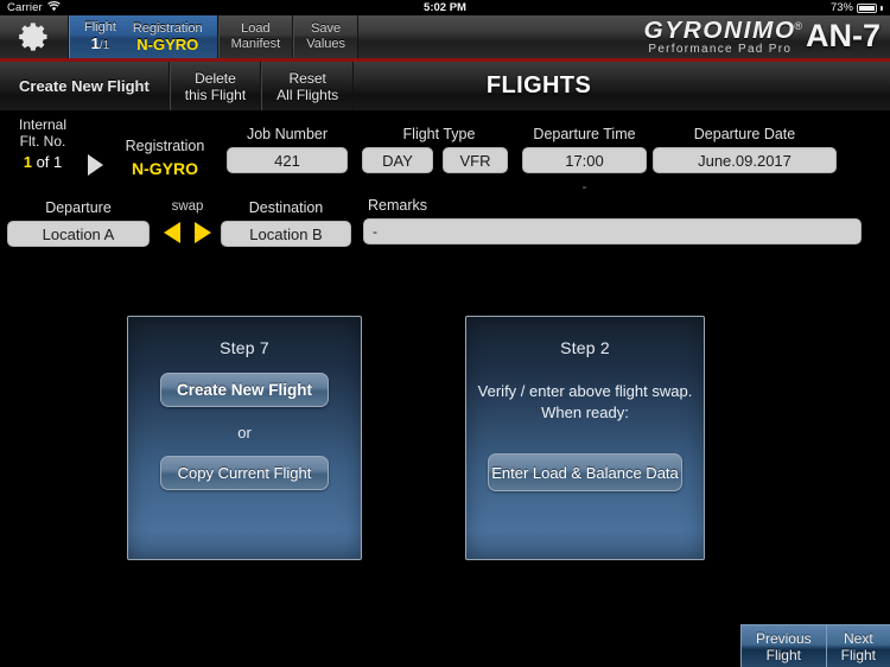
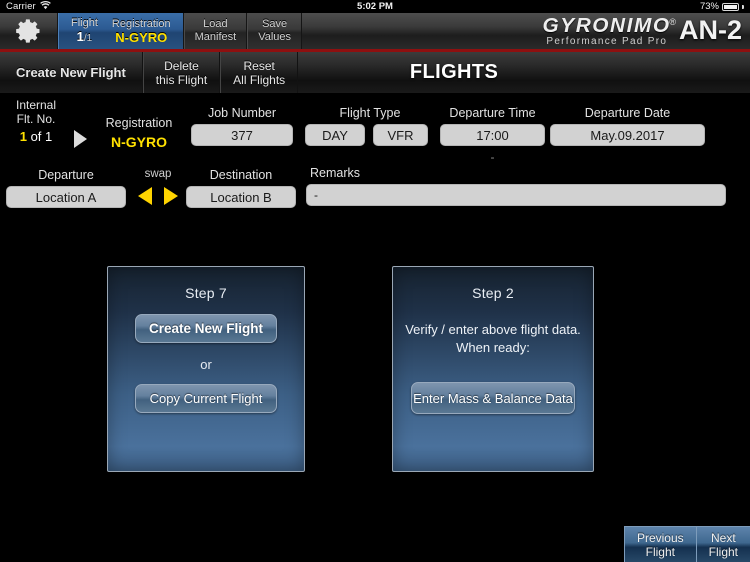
  Carrier
  5:02 PM
  73%
  Flight
  1/1
  Registration
  N-GYRO
  Load
  Manifest
  Save
  Values
  GYRONIMO
  Performance Pad Pro
  ®
- AN-7
+ AN-2
  Create New Flight
  Delete
  this Flight
  Reset
  All Flights
  FLIGHTS
  Internal
  Flt. No.
  1 of 1
  Registration
  N-GYRO
  Job Number
- 421
+ 377
  Flight Type
  DAY
  VFR
  Departure Time
  17:00
  -
  Departure Date
- June.09.2017
+ May.09.2017
  Departure
  Location A
  swap
  Destination
  Location B
  Remarks
  -
  Step 7
  Create New Flight
  or
  Copy Current Flight
  Step 2
- Verify / enter above flight swap.
+ Verify / enter above flight data.
  When ready:
- Enter Load & Balance Data
+ Enter Mass & Balance Data
  Previous
  Flight
  Next
  Flight
